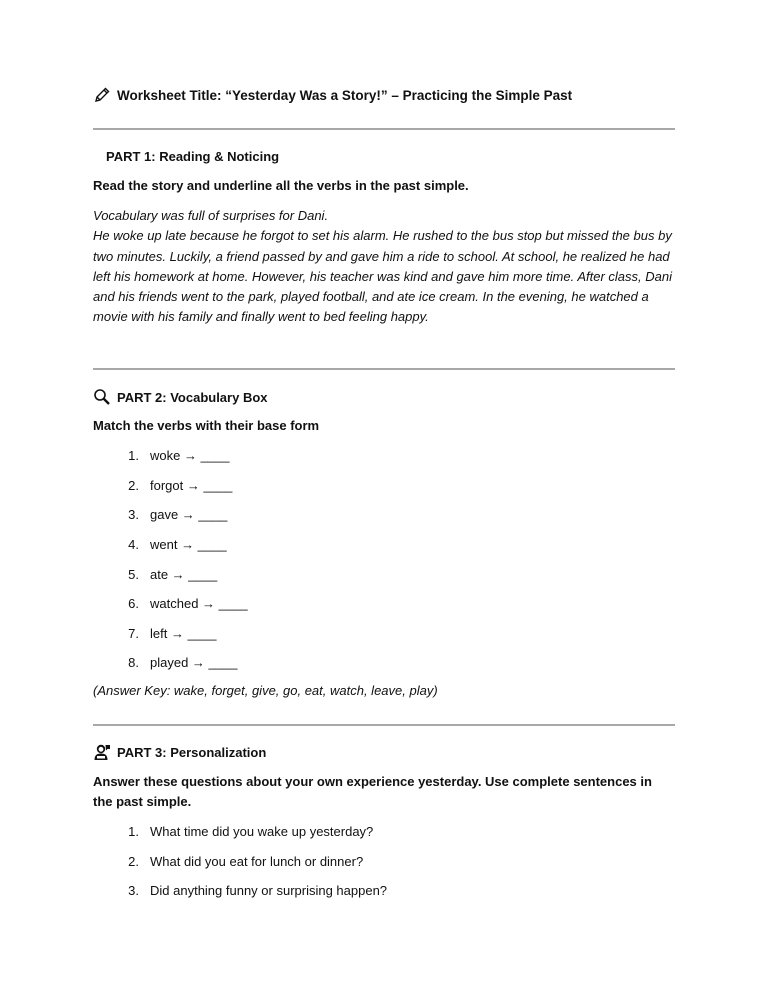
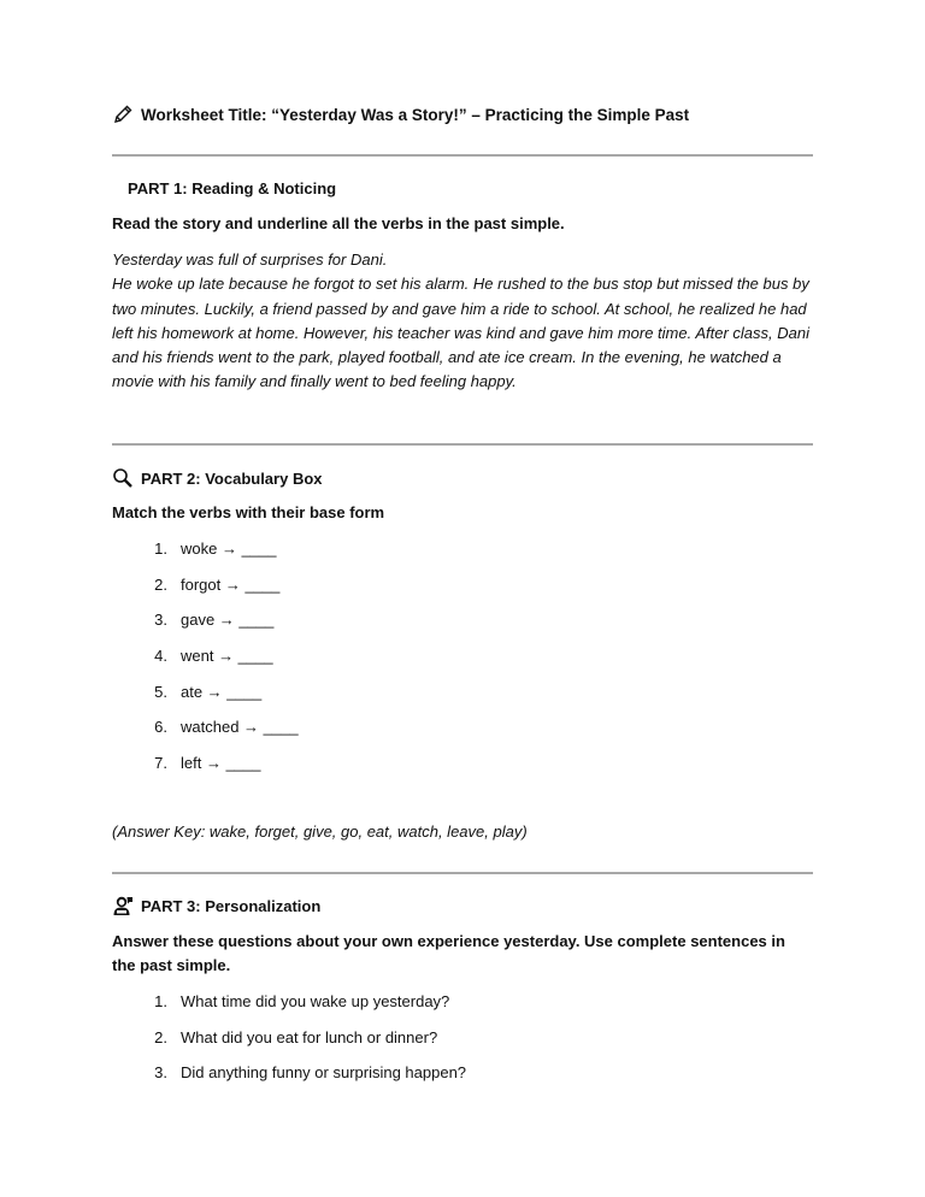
  Worksheet Title: “Yesterday Was a Story!” – Practicing the Simple Past
  PART 1: Reading & Noticing
  Read the story and underline all the verbs in the past simple.
- Vocabulary was full of surprises for Dani.
+ Yesterday was full of surprises for Dani.
  He woke up late because he forgot to set his alarm. He rushed to the bus stop but missed the bus by two minutes. Luckily, a friend passed by and gave him a ride to school. At school, he realized he had left his homework at home. However, his teacher was kind and gave him more time. After class, Dani and his friends went to the park, played football, and ate ice cream. In the evening, he watched a movie with his family and finally went to bed feeling happy.
  PART 2: Vocabulary Box
  Match the verbs with their base form
  1.
  woke → ____
  2.
  forgot → ____
  3.
  gave → ____
  4.
  went → ____
  5.
  ate → ____
  6.
  watched → ____
  7.
  left → ____
- 8.
- played → ____
  (Answer Key: wake, forget, give, go, eat, watch, leave, play)
  PART 3: Personalization
  Answer these questions about your own experience yesterday. Use complete sentences in the past simple.
  1.
  What time did you wake up yesterday?
  2.
  What did you eat for lunch or dinner?
  3.
  Did anything funny or surprising happen?
